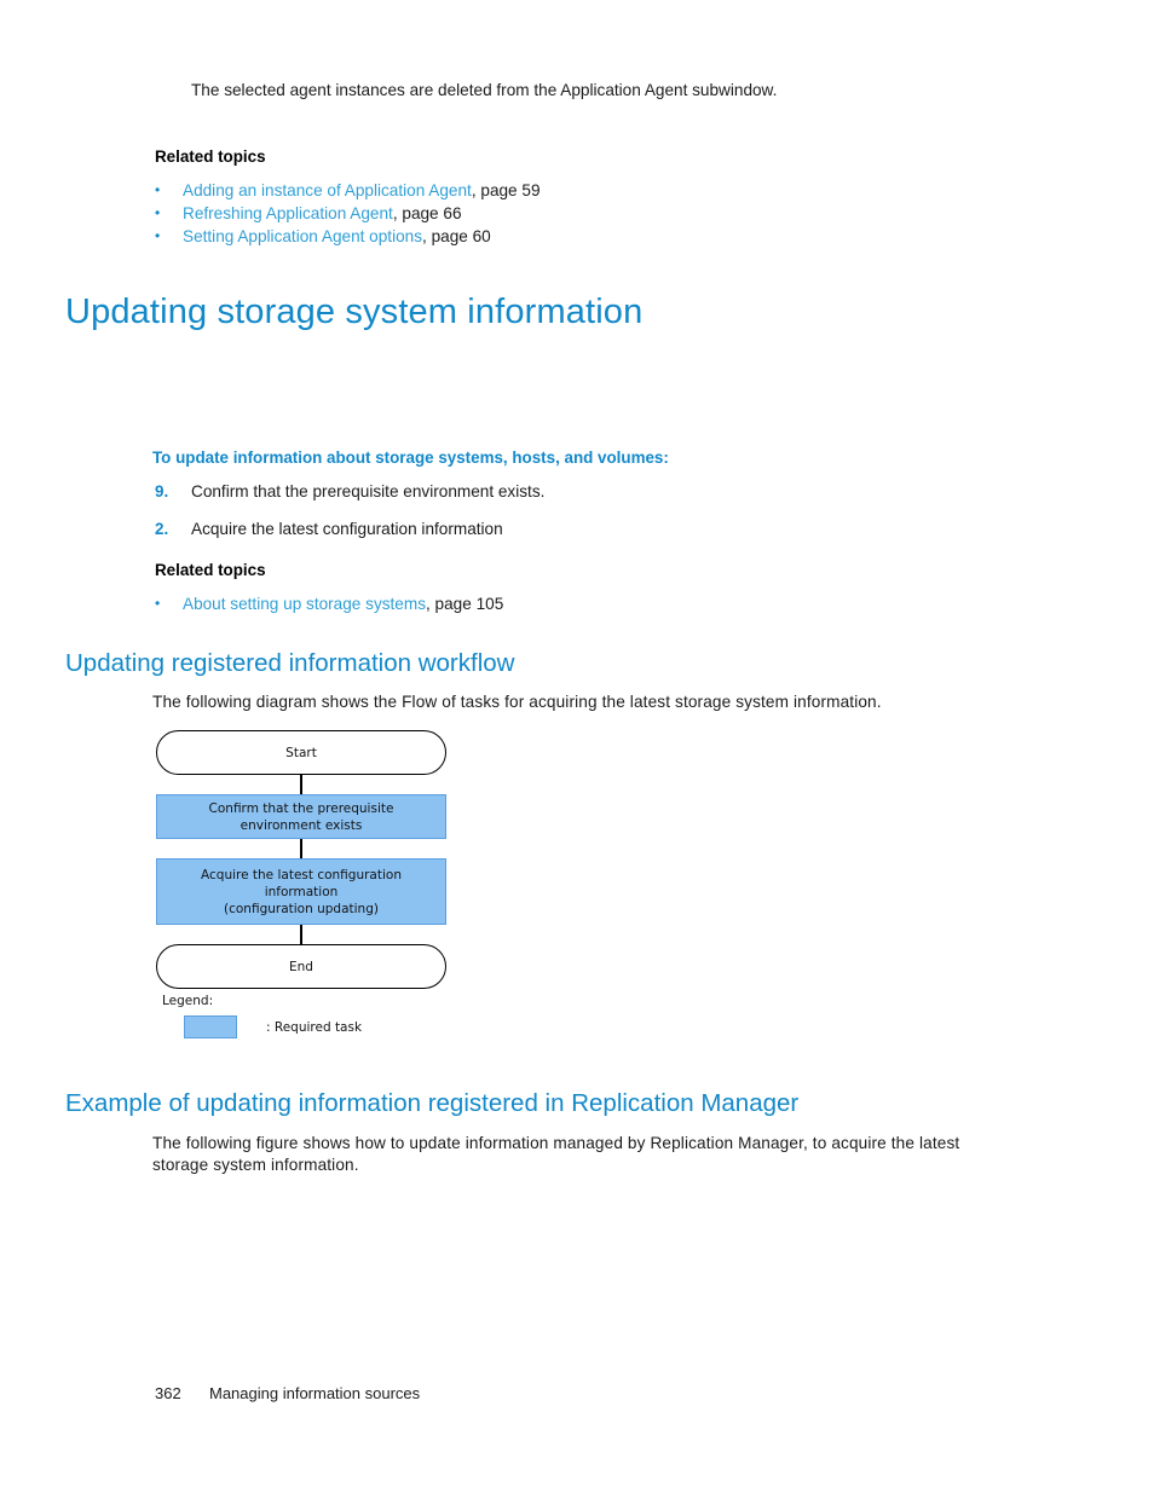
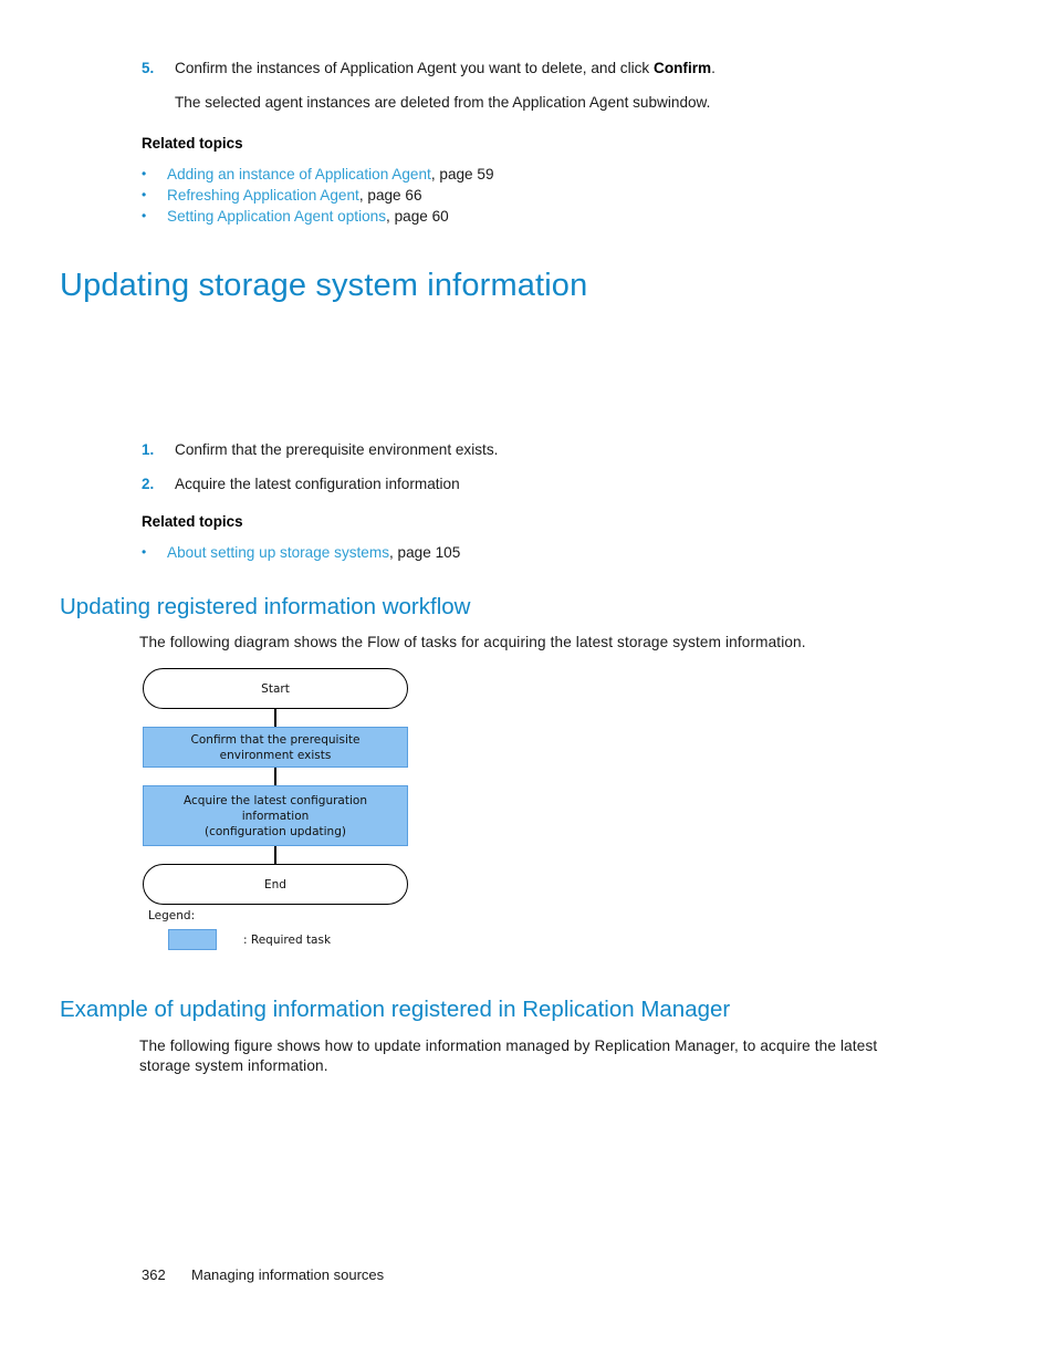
+ 5.
+ Confirm the instances of Application Agent you want to delete, and click Confirm.
  The selected agent instances are deleted from the Application Agent subwindow.
  Related topics
  •
  Adding an instance of Application Agent, page 59
  •
  Refreshing Application Agent, page 66
  •
  Setting Application Agent options, page 60
  Updating storage system information
- To update information about storage systems, hosts, and volumes:
- 9.
+ 1.
  Confirm that the prerequisite environment exists.
  2.
  Acquire the latest configuration information
  Related topics
  •
  About setting up storage systems, page 105
  Updating registered information workflow
  The following diagram shows the Flow of tasks for acquiring the latest storage system information.
  Start
  Confirm that the prerequisite
  environment exists
  Acquire the latest configuration
  information
  (configuration updating)
  End
  Legend:
  : Required task
  Example of updating information registered in Replication Manager
  The following figure shows how to update information managed by Replication Manager, to acquire the latest storage system information.
  362
  Managing information sources
